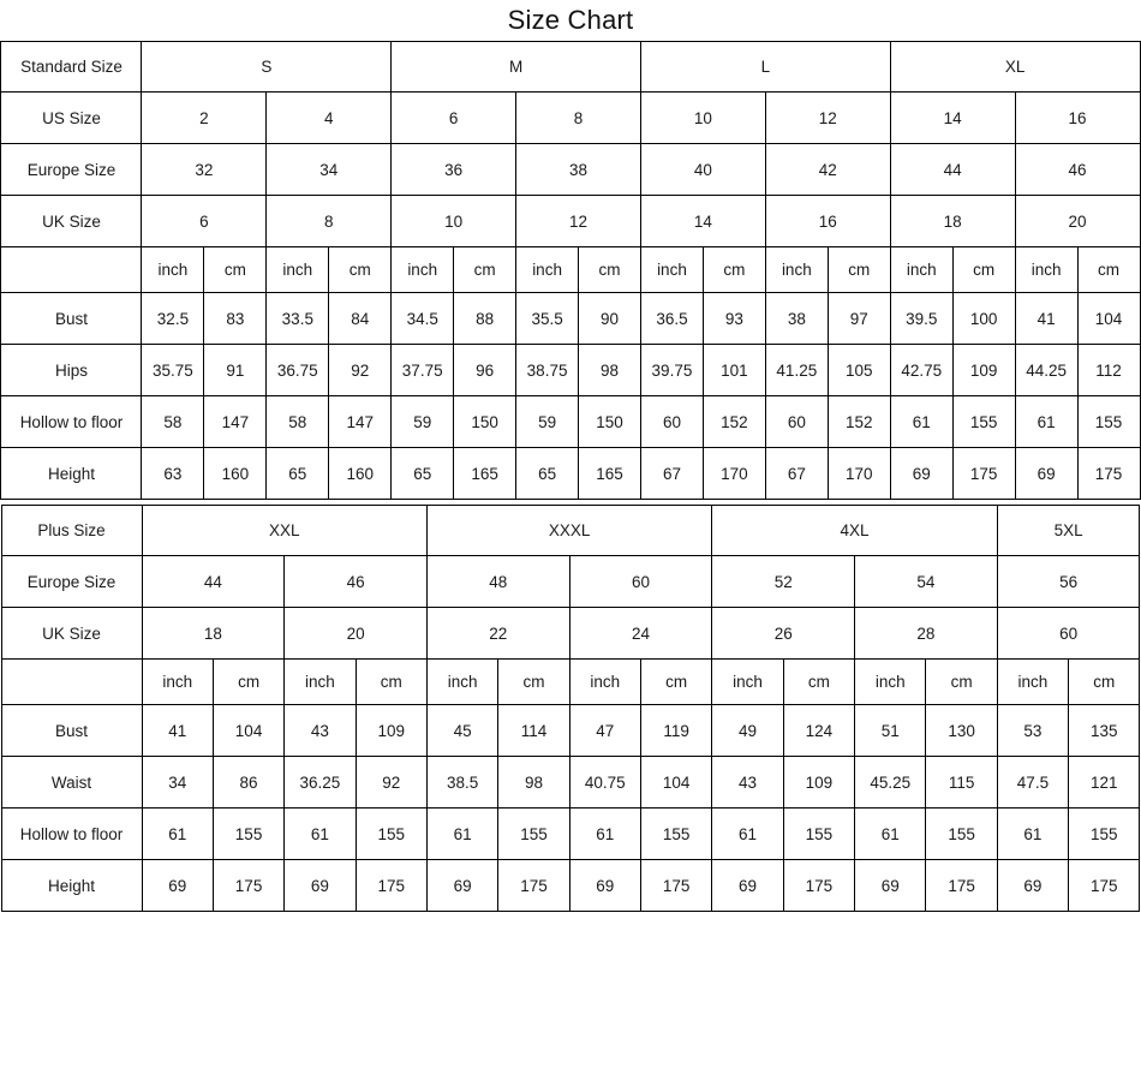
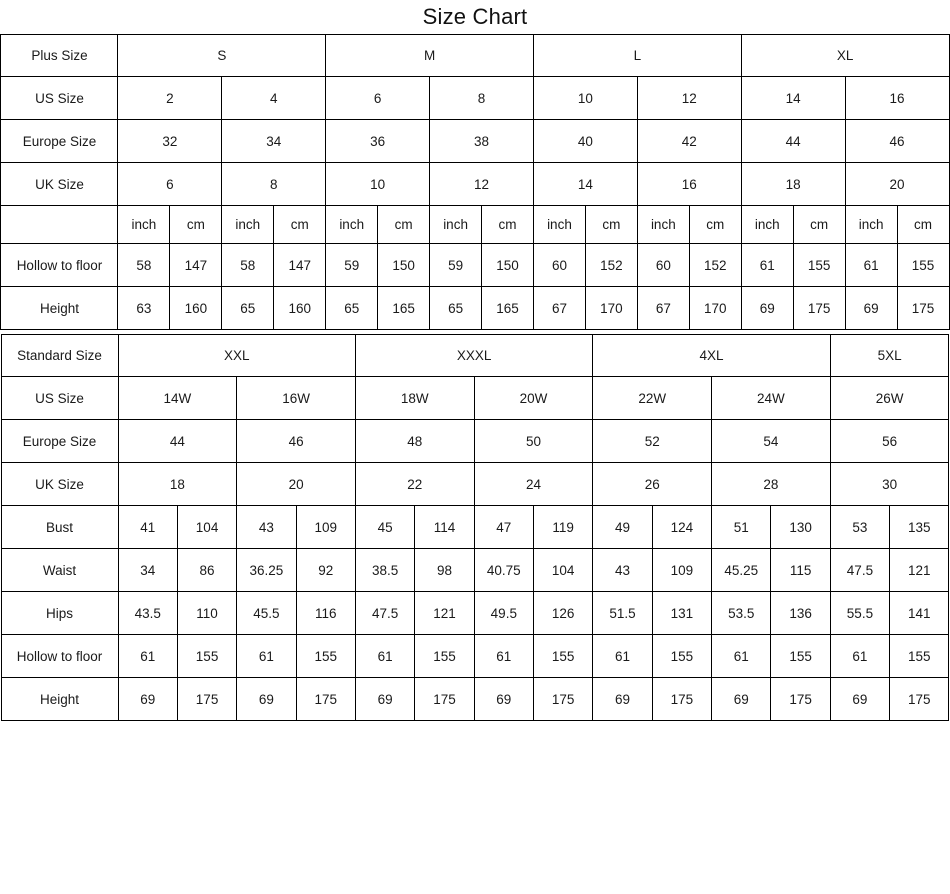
  Size Chart
- Standard Size	S	M	L	XL
+ Plus Size	S	M	L	XL
  US Size	2	4	6	8	10	12	14	16
  Europe Size	32	34	36	38	40	42	44	46
  UK Size	6	8	10	12	14	16	18	20
  	inch	cm	inch	cm	inch	cm	inch	cm	inch	cm	inch	cm	inch	cm	inch	cm
- Bust	32.5	83	33.5	84	34.5	88	35.5	90	36.5	93	38	97	39.5	100	41	104
- Hips	35.75	91	36.75	92	37.75	96	38.75	98	39.75	101	41.25	105	42.75	109	44.25	112
  Hollow to floor	58	147	58	147	59	150	59	150	60	152	60	152	61	155	61	155
  Height	63	160	65	160	65	165	65	165	67	170	67	170	69	175	69	175
- Plus Size	XXL	XXXL	4XL	5XL
+ Standard Size	XXL	XXXL	4XL	5XL
+ US Size	14W	16W	18W	20W	22W	24W	26W
- Europe Size	44	46	48	60	52	54	56
+ Europe Size	44	46	48	50	52	54	56
- UK Size	18	20	22	24	26	28	60
+ UK Size	18	20	22	24	26	28	30
- 	inch	cm	inch	cm	inch	cm	inch	cm	inch	cm	inch	cm	inch	cm
  Bust	41	104	43	109	45	114	47	119	49	124	51	130	53	135
  Waist	34	86	36.25	92	38.5	98	40.75	104	43	109	45.25	115	47.5	121
+ Hips	43.5	110	45.5	116	47.5	121	49.5	126	51.5	131	53.5	136	55.5	141
  Hollow to floor	61	155	61	155	61	155	61	155	61	155	61	155	61	155
  Height	69	175	69	175	69	175	69	175	69	175	69	175	69	175
